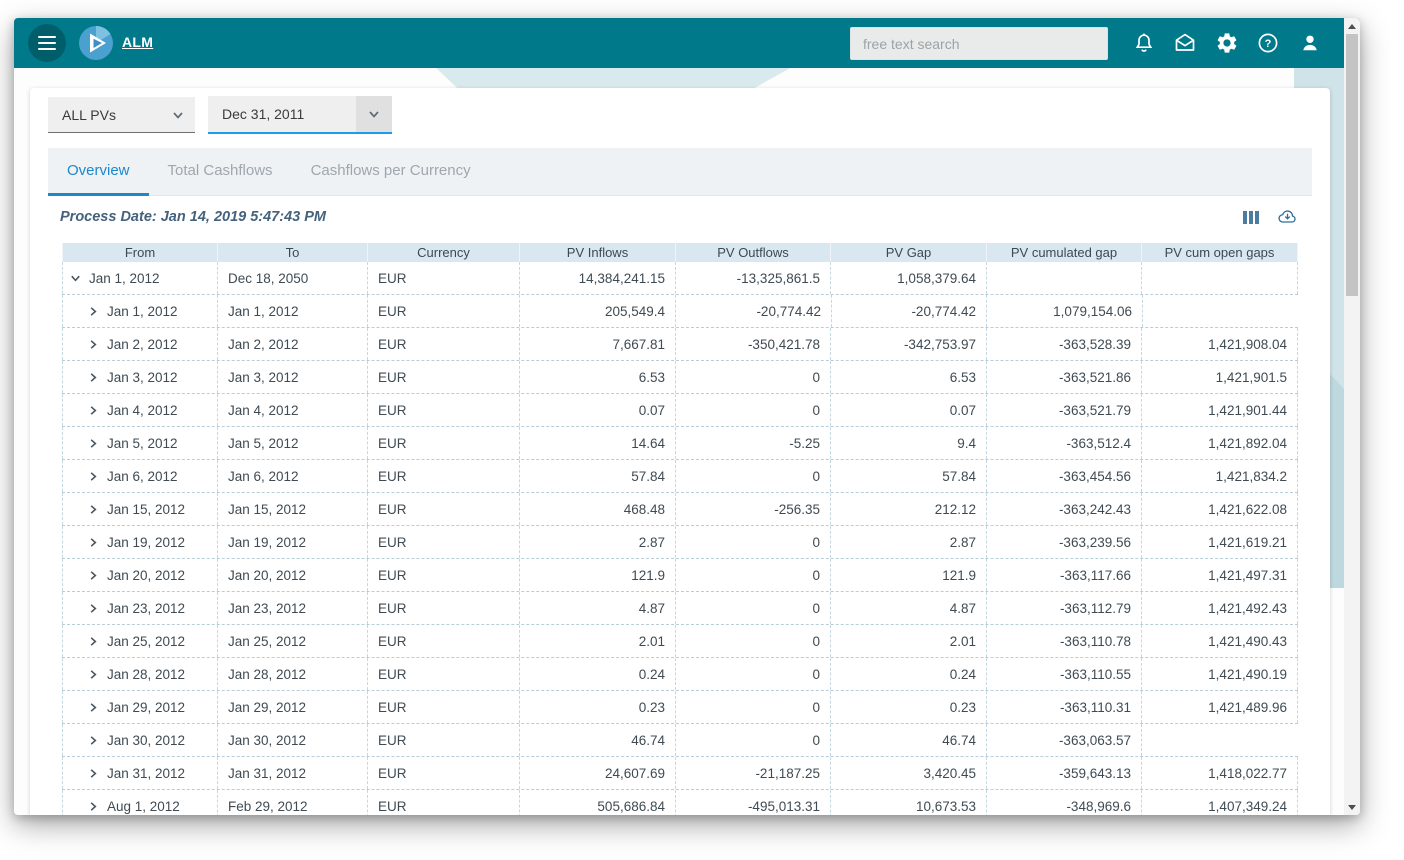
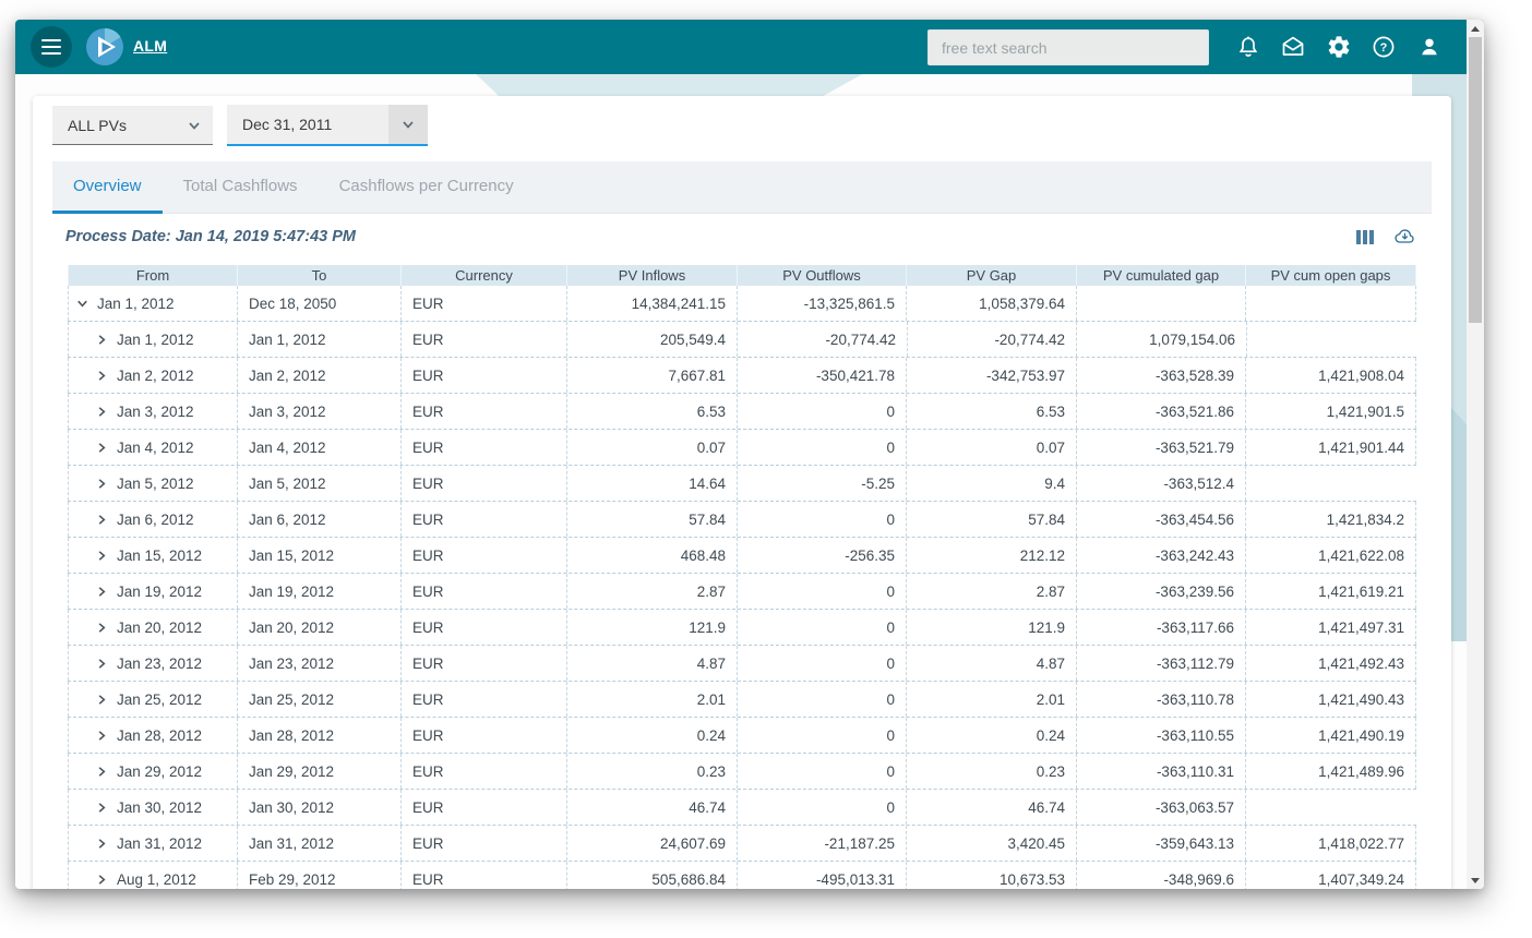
  ALM
  free text search
  ?
  ALL PVs
  Dec 31, 2011
  Overview
  Total Cashflows
  Cashflows per Currency
  Process Date: Jan 14, 2019 5:47:43 PM
  From
  To
  Currency
  PV Inflows
  PV Outflows
  PV Gap
  PV cumulated gap
  PV cum open gaps
  Jan 1, 2012
  Dec 18, 2050
  EUR
  14,384,241.15
  -13,325,861.5
  1,058,379.64
  Jan 1, 2012
  Jan 1, 2012
  EUR
  205,549.4
  -20,774.42
  -20,774.42
  1,079,154.06
  Jan 2, 2012
  Jan 2, 2012
  EUR
  7,667.81
  -350,421.78
  -342,753.97
  -363,528.39
  1,421,908.04
  Jan 3, 2012
  Jan 3, 2012
  EUR
  6.53
  0
  6.53
  -363,521.86
  1,421,901.5
  Jan 4, 2012
  Jan 4, 2012
  EUR
  0.07
  0
  0.07
  -363,521.79
  1,421,901.44
  Jan 5, 2012
  Jan 5, 2012
  EUR
  14.64
  -5.25
  9.4
  -363,512.4
- 1,421,892.04
  Jan 6, 2012
  Jan 6, 2012
  EUR
  57.84
  0
  57.84
  -363,454.56
  1,421,834.2
  Jan 15, 2012
  Jan 15, 2012
  EUR
  468.48
  -256.35
  212.12
  -363,242.43
  1,421,622.08
  Jan 19, 2012
  Jan 19, 2012
  EUR
  2.87
  0
  2.87
  -363,239.56
  1,421,619.21
  Jan 20, 2012
  Jan 20, 2012
  EUR
  121.9
  0
  121.9
  -363,117.66
  1,421,497.31
  Jan 23, 2012
  Jan 23, 2012
  EUR
  4.87
  0
  4.87
  -363,112.79
  1,421,492.43
  Jan 25, 2012
  Jan 25, 2012
  EUR
  2.01
  0
  2.01
  -363,110.78
  1,421,490.43
  Jan 28, 2012
  Jan 28, 2012
  EUR
  0.24
  0
  0.24
  -363,110.55
  1,421,490.19
  Jan 29, 2012
  Jan 29, 2012
  EUR
  0.23
  0
  0.23
  -363,110.31
  1,421,489.96
  Jan 30, 2012
  Jan 30, 2012
  EUR
  46.74
  0
  46.74
  -363,063.57
  Jan 31, 2012
  Jan 31, 2012
  EUR
  24,607.69
  -21,187.25
  3,420.45
  -359,643.13
  1,418,022.77
  Aug 1, 2012
  Feb 29, 2012
  EUR
  505,686.84
  -495,013.31
  10,673.53
  -348,969.6
  1,407,349.24
